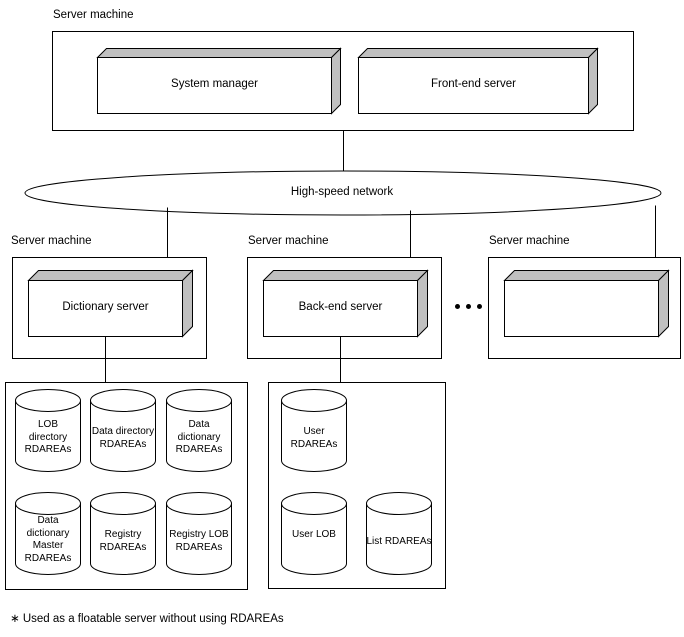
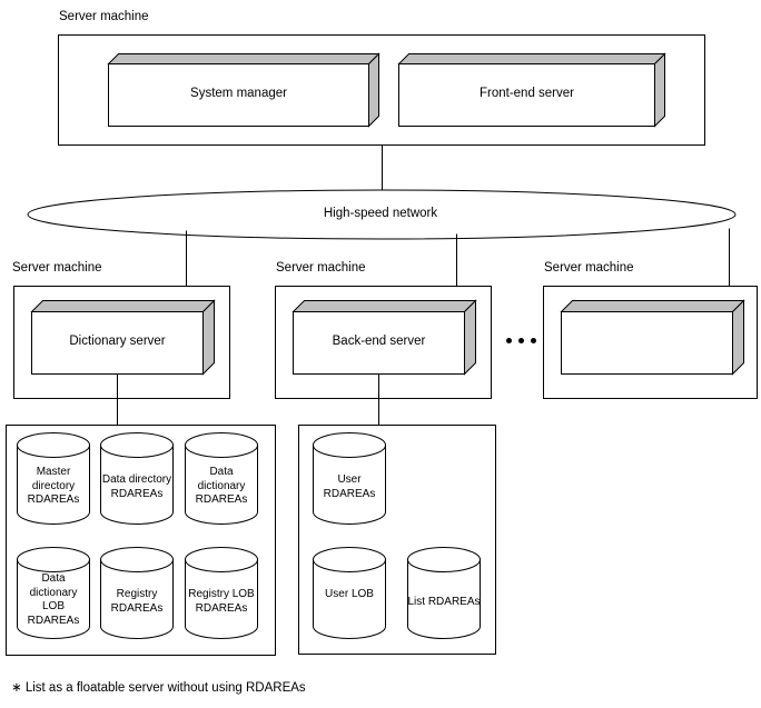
  Server machine
  System manager
  Front-end server
  High-speed network
  Server machine
  Server machine
  Server machine
  Dictionary server
  Back-end server
- LOB
+ Master
  directory
  RDAREAs
  Data directory
  RDAREAs
  Data
  dictionary
  RDAREAs
  Data
  dictionary
- Master
+ LOB
  RDAREAs
  Registry
  RDAREAs
  Registry LOB
  RDAREAs
  User
  RDAREAs
  User LOB
  List RDAREAs
- ∗ Used as a floatable server without using RDAREAs
+ ∗ List as a floatable server without using RDAREAs
